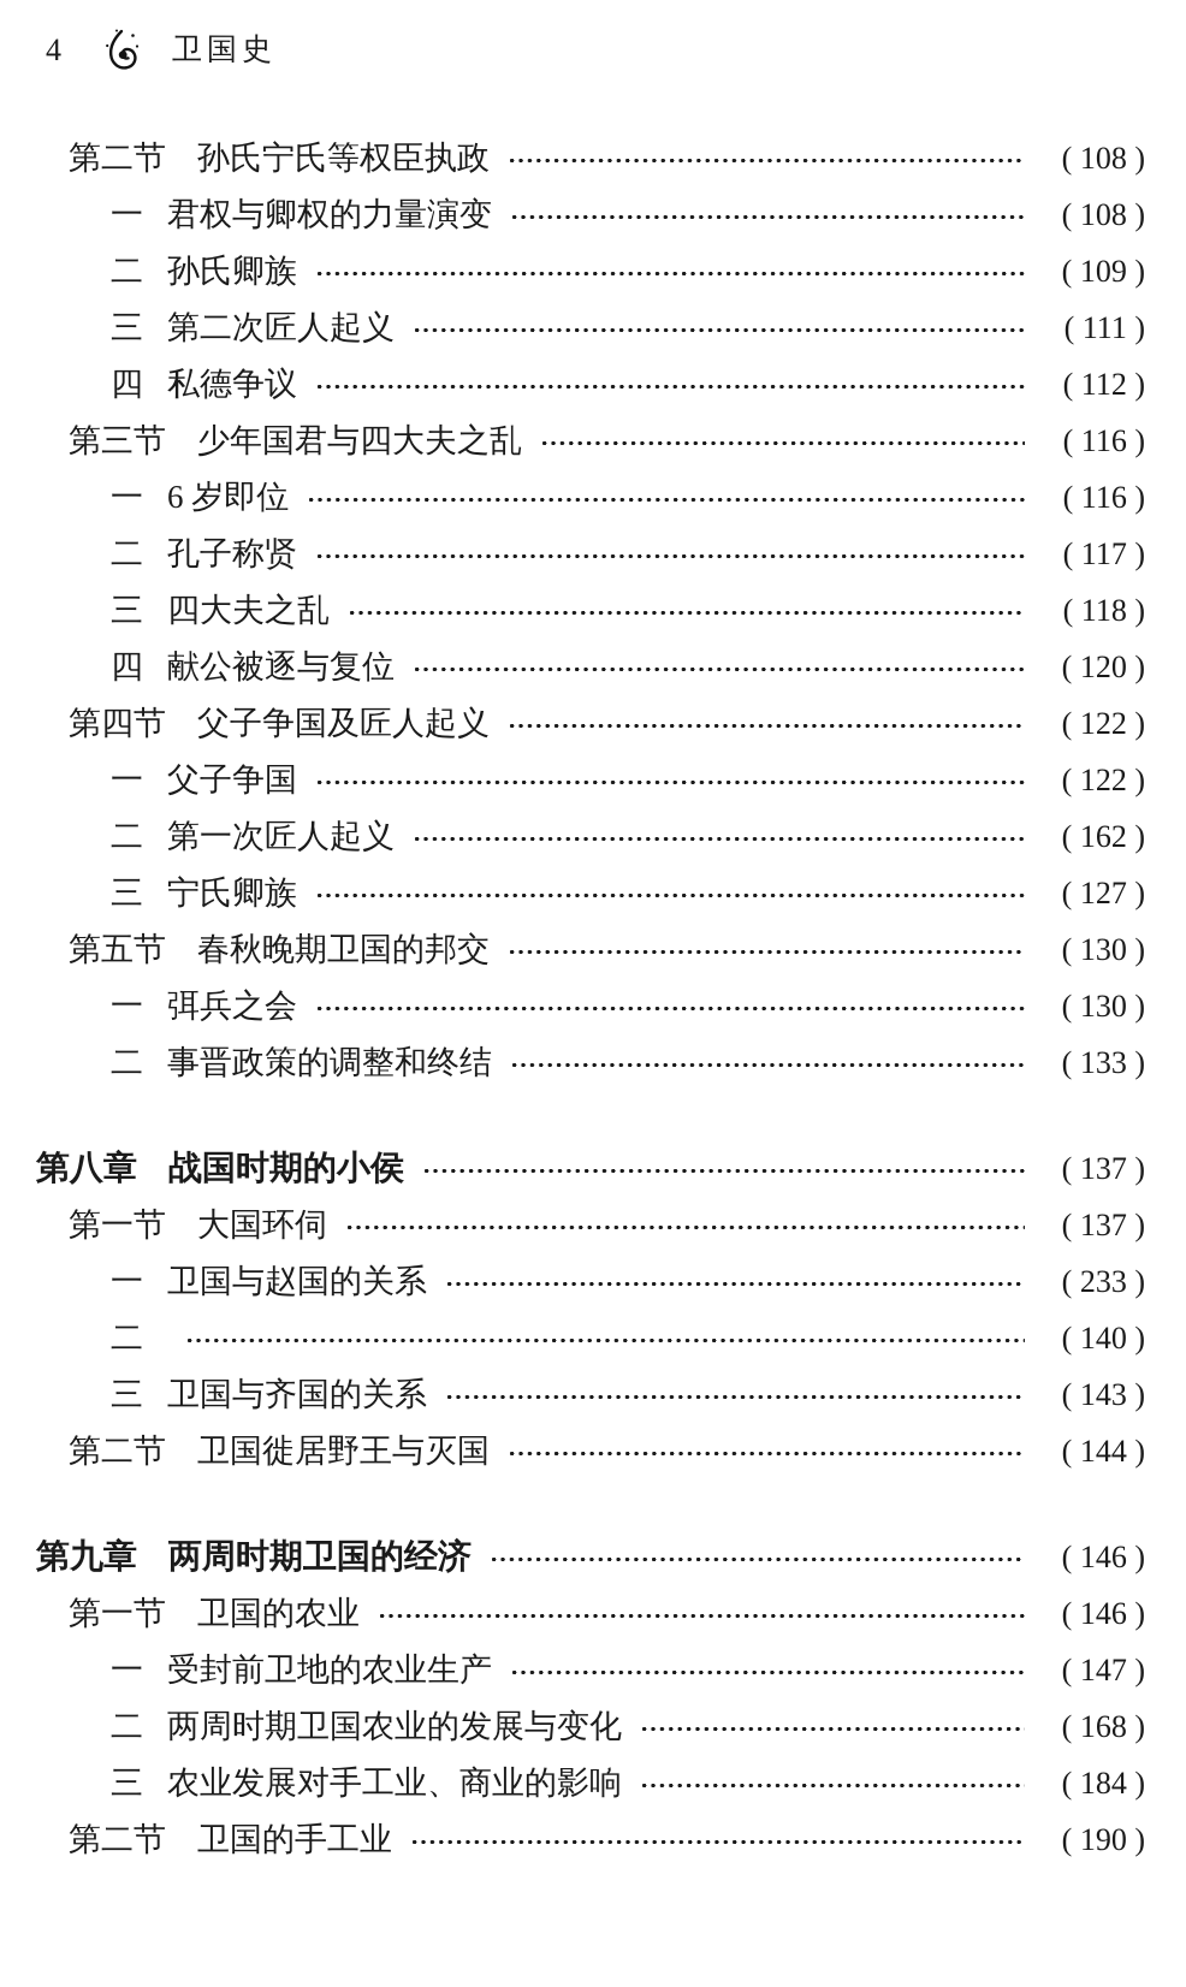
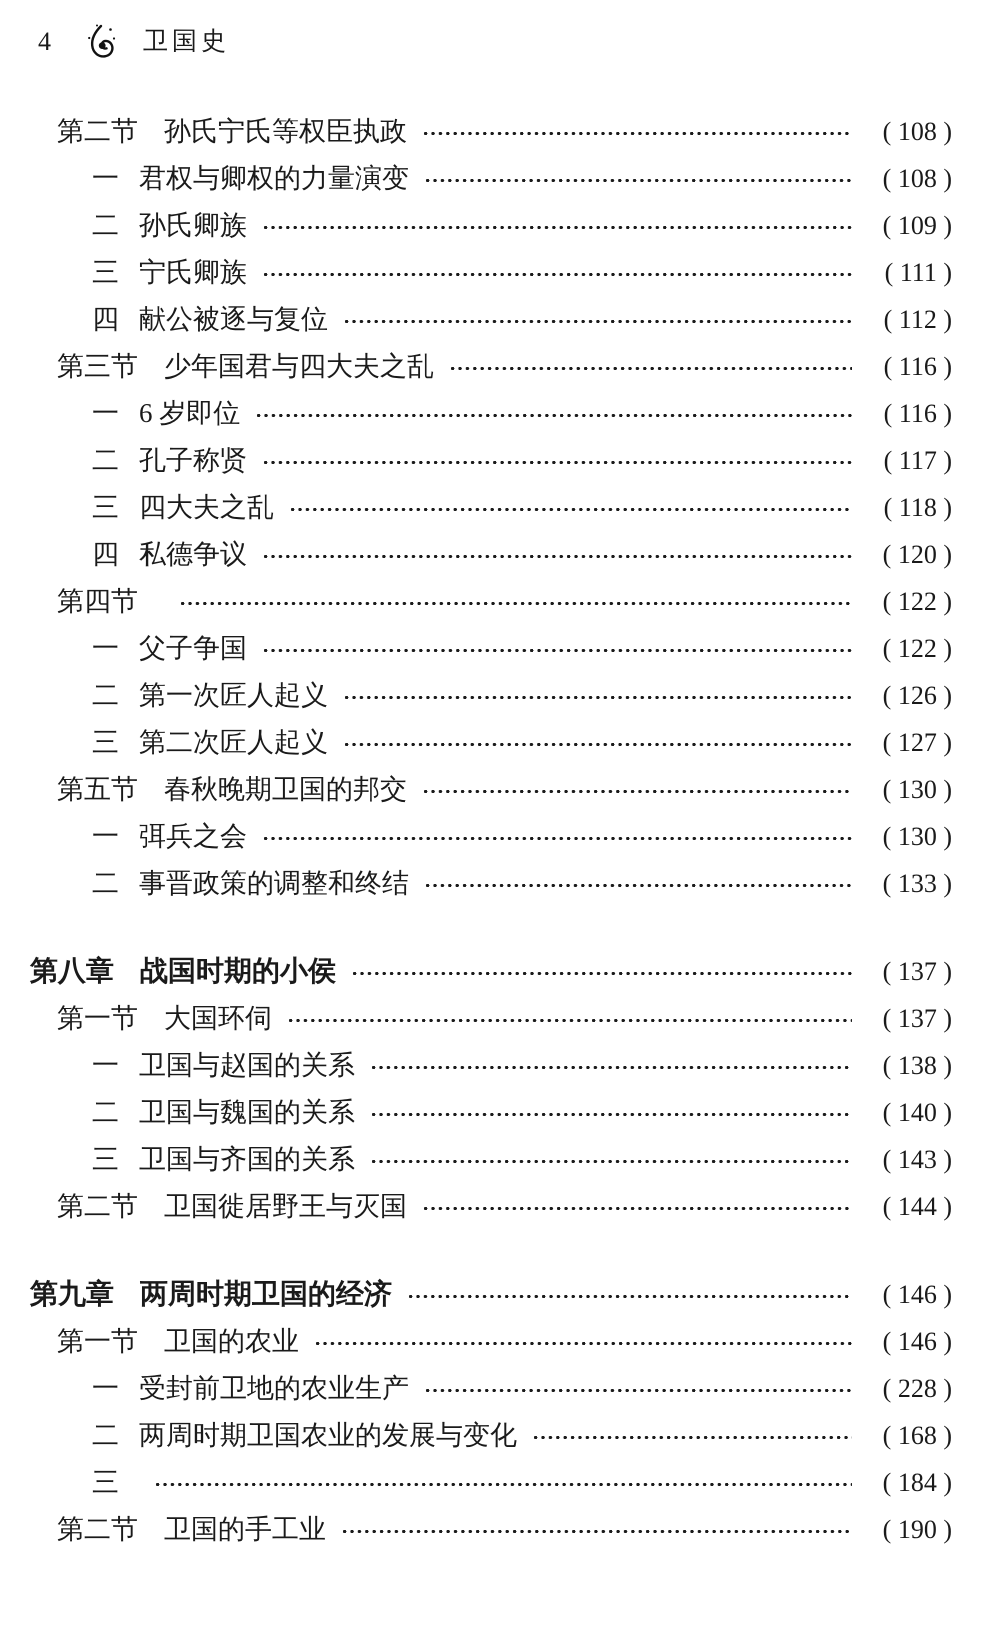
  4
  卫国史
  第二节
  孙氏宁氏等权臣执政
  ( 108 )
  一
  君权与卿权的力量演变
  ( 108 )
  二
  孙氏卿族
  ( 109 )
  三
- 第二次匠人起义
+ 宁氏卿族
  ( 111 )
  四
- 私德争议
+ 献公被逐与复位
  ( 112 )
  第三节
  少年国君与四大夫之乱
  ( 116 )
  一
  6 岁即位
  ( 116 )
  二
  孔子称贤
  ( 117 )
  三
  四大夫之乱
  ( 118 )
  四
- 献公被逐与复位
+ 私德争议
  ( 120 )
  第四节
- 父子争国及匠人起义
  ( 122 )
  一
  父子争国
  ( 122 )
  二
  第一次匠人起义
- ( 162 )
+ ( 126 )
  三
- 宁氏卿族
+ 第二次匠人起义
  ( 127 )
  第五节
  春秋晚期卫国的邦交
  ( 130 )
  一
  弭兵之会
  ( 130 )
  二
  事晋政策的调整和终结
  ( 133 )
  第八章
  战国时期的小侯
  ( 137 )
  第一节
  大国环伺
  ( 137 )
  一
  卫国与赵国的关系
- ( 233 )
+ ( 138 )
  二
+ 卫国与魏国的关系
  ( 140 )
  三
  卫国与齐国的关系
  ( 143 )
  第二节
  卫国徙居野王与灭国
  ( 144 )
  第九章
  两周时期卫国的经济
  ( 146 )
  第一节
  卫国的农业
  ( 146 )
  一
  受封前卫地的农业生产
- ( 147 )
+ ( 228 )
  二
  两周时期卫国农业的发展与变化
  ( 168 )
  三
- 农业发展对手工业、商业的影响
  ( 184 )
  第二节
  卫国的手工业
  ( 190 )
